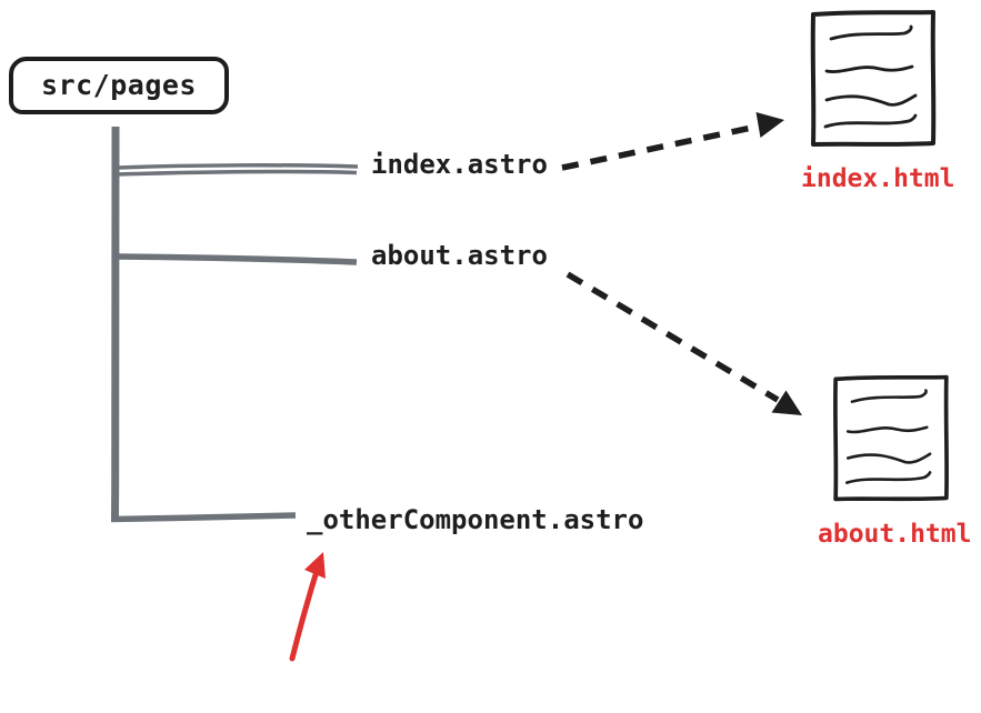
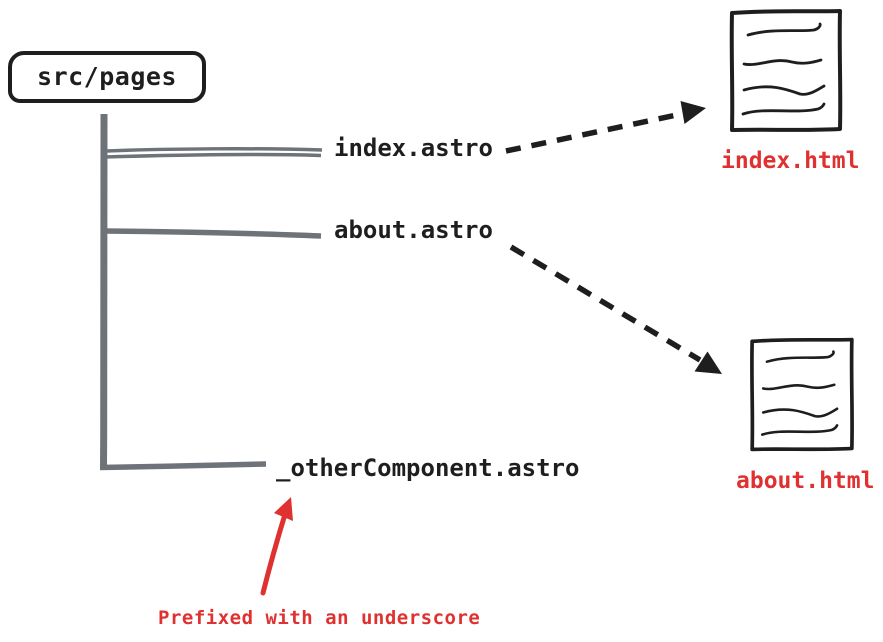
  src/pages
  index.astro
  about.astro
  _otherComponent.astro
  index.html
  about.html
+ Prefixed with an underscore
